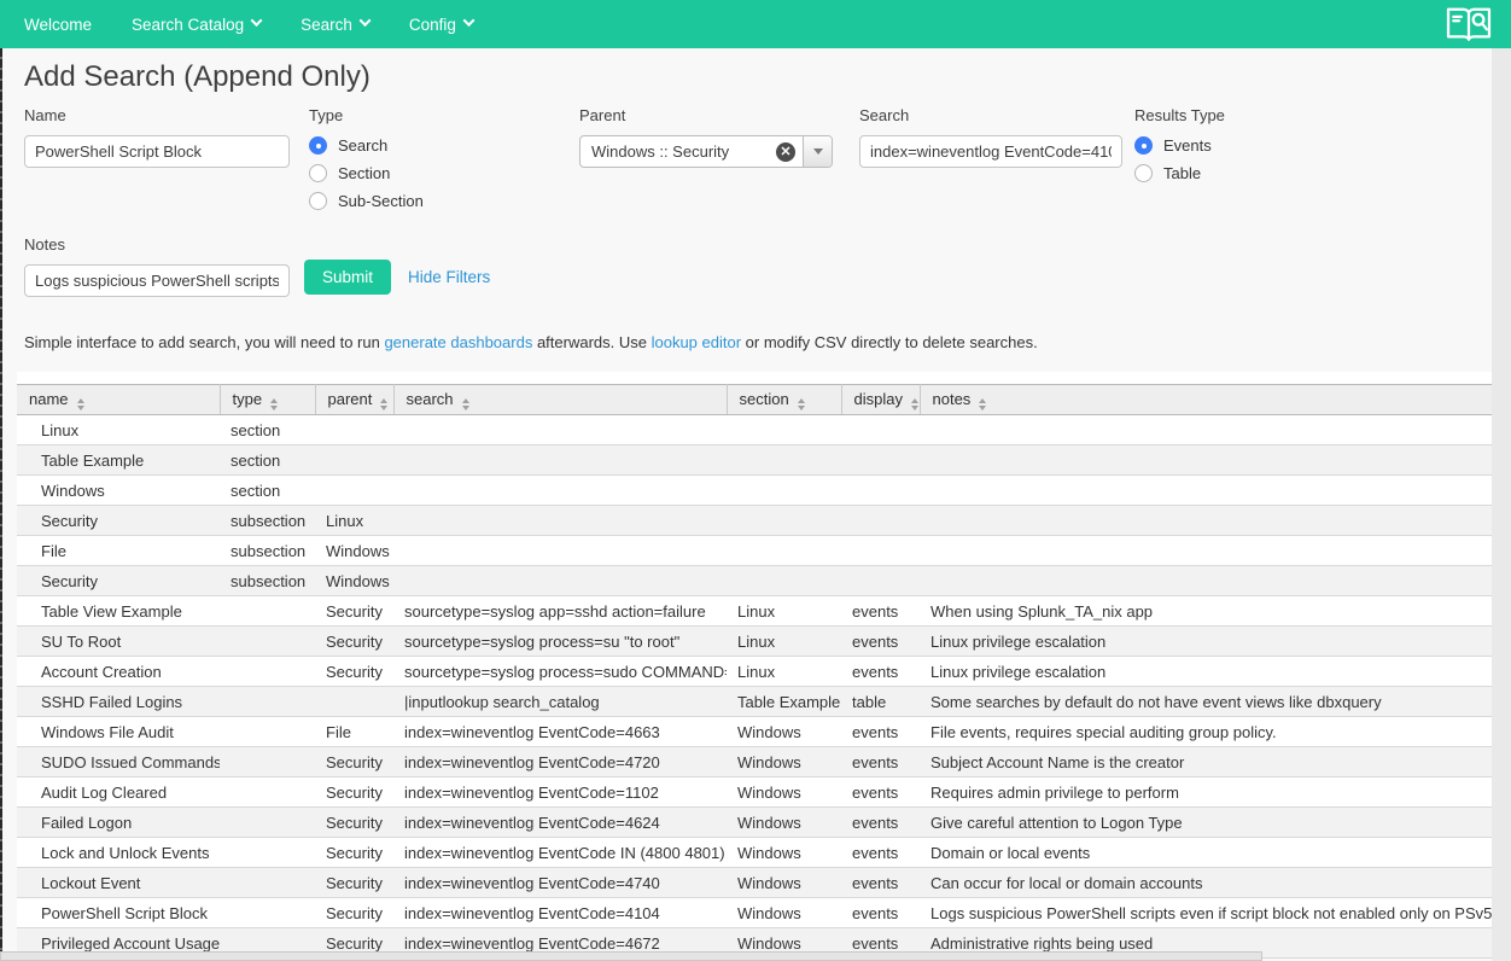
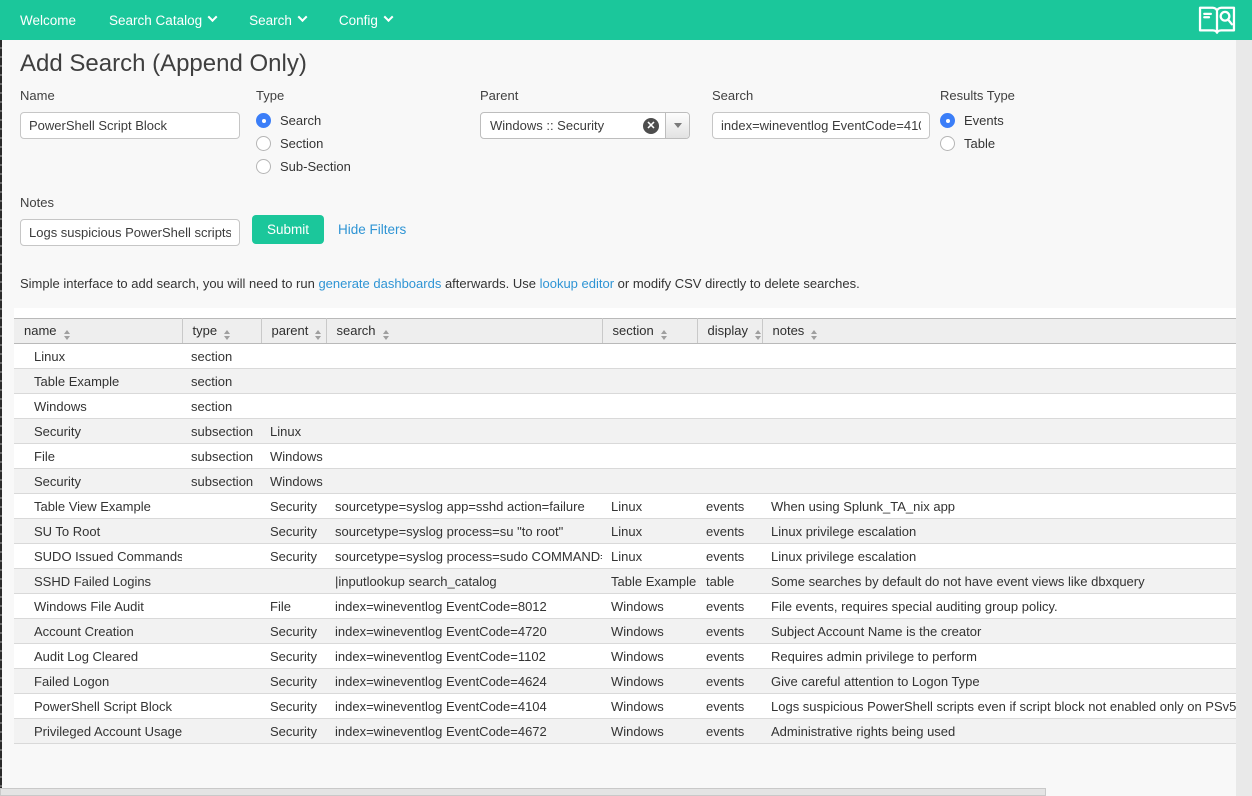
  Welcome
  Search Catalog
  Search
  Config
  Add Search (Append Only)
  Name
  PowerShell Script Block
  Type
  Search
  Section
  Sub-Section
  Parent
  Windows :: Security
  ✕
  Search
  index=wineventlog EventCode=41
  Results Type
  Events
  Table
  Notes
  Logs suspicious PowerShell scripts
  Submit
  Hide Filters
  Simple interface to add search, you will need to run generate dashboards afterwards. Use lookup editor or modify CSV directly to delete searches.
  name	type	parent	search	section	display	notes
  Linux	section
  Table Example	section
  Windows	section
  Security	subsection	Linux
  File	subsection	Windows
  Security	subsection	Windows
  Table View Example		Security	sourcetype=syslog app=sshd action=failure	Linux	events	When using Splunk_TA_nix app
  SU To Root		Security	sourcetype=syslog process=su "to root"	Linux	events	Linux privilege escalation
- Account Creation		Security	sourcetype=syslog process=sudo COMMAND	Linux	events	Linux privilege escalation
+ SUDO Issued Commands		Security	sourcetype=syslog process=sudo COMMAND	Linux	events	Linux privilege escalation
  SSHD Failed Logins			|inputlookup search_catalog	Table Example	table	Some searches by default do not have event views like dbxquery
- Windows File Audit		File	index=wineventlog EventCode=4663	Windows	events	File events, requires special auditing group policy.
+ Windows File Audit		File	index=wineventlog EventCode=8012	Windows	events	File events, requires special auditing group policy.
- SUDO Issued Commands		Security	index=wineventlog EventCode=4720	Windows	events	Subject Account Name is the creator
+ Account Creation		Security	index=wineventlog EventCode=4720	Windows	events	Subject Account Name is the creator
  Audit Log Cleared		Security	index=wineventlog EventCode=1102	Windows	events	Requires admin privilege to perform
  Failed Logon		Security	index=wineventlog EventCode=4624	Windows	events	Give careful attention to Logon Type
- Lock and Unlock Events		Security	index=wineventlog EventCode IN (4800 4801)	Windows	events	Domain or local events
- Lockout Event		Security	index=wineventlog EventCode=4740	Windows	events	Can occur for local or domain accounts
  PowerShell Script Block		Security	index=wineventlog EventCode=4104	Windows	events	Logs suspicious PowerShell scripts even if script block not enabled only on PSv5
  Privileged Account Usage		Security	index=wineventlog EventCode=4672	Windows	events	Administrative rights being used
